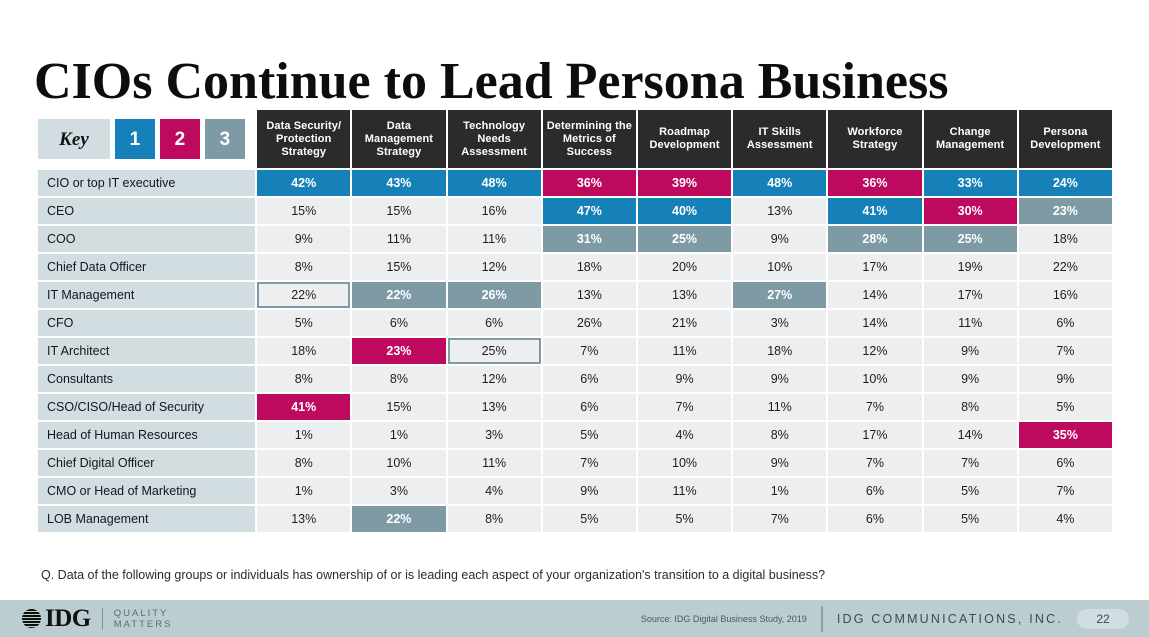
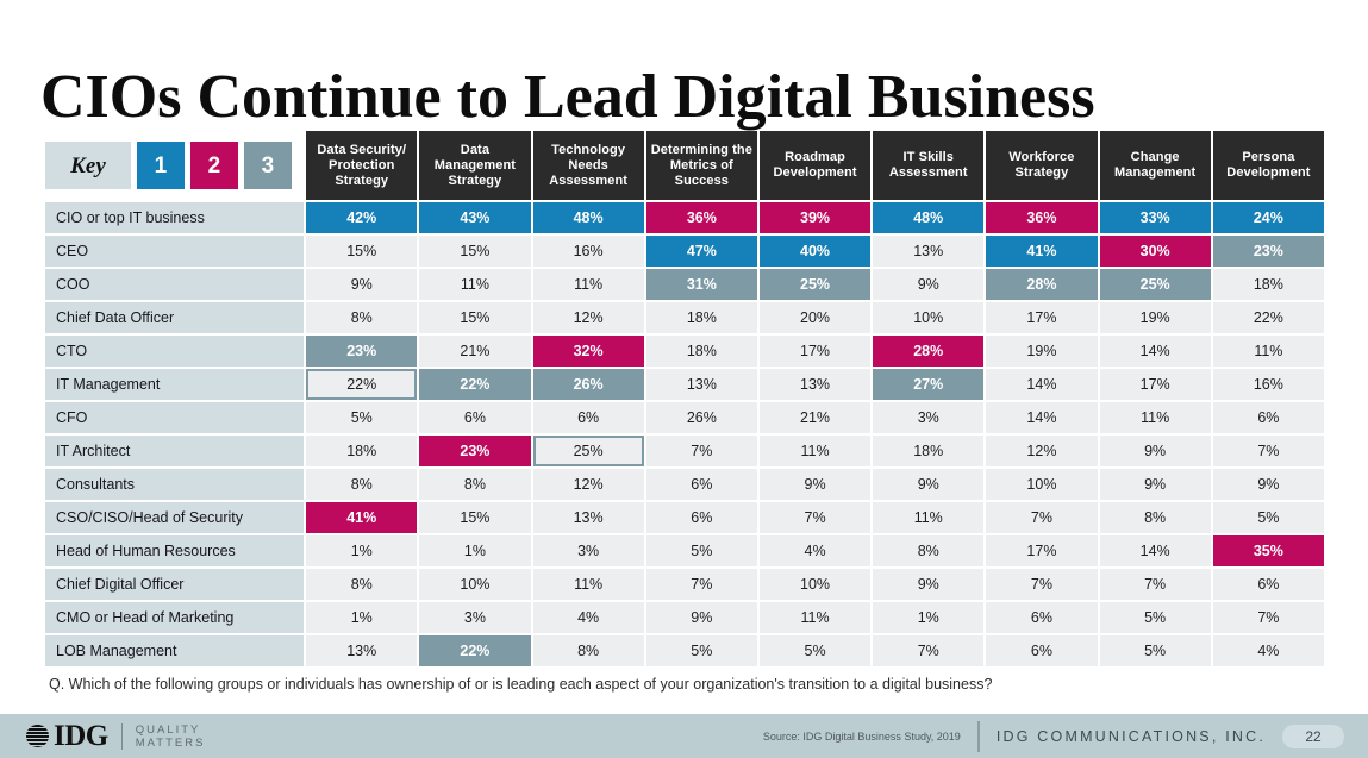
- CIOs Continue to Lead Persona Business
+ CIOs Continue to Lead Digital Business
  Key 1 2 3	Data Security/ Protection Strategy	Data Management Strategy	Technology Needs Assessment	Determining the Metrics of Success	Roadmap Development	IT Skills Assessment	Workforce Strategy	Change Management	Persona Development
- CIO or top IT executive	42%	43%	48%	36%	39%	48%	36%	33%	24%
+ CIO or top IT business	42%	43%	48%	36%	39%	48%	36%	33%	24%
  CEO	15%	15%	16%	47%	40%	13%	41%	30%	23%
  COO	9%	11%	11%	31%	25%	9%	28%	25%	18%
  Chief Data Officer	8%	15%	12%	18%	20%	10%	17%	19%	22%
+ CTO	23%	21%	32%	18%	17%	28%	19%	14%	11%
  IT Management	22%	22%	26%	13%	13%	27%	14%	17%	16%
  CFO	5%	6%	6%	26%	21%	3%	14%	11%	6%
  IT Architect	18%	23%	25%	7%	11%	18%	12%	9%	7%
  Consultants	8%	8%	12%	6%	9%	9%	10%	9%	9%
  CSO/CISO/Head of Security	41%	15%	13%	6%	7%	11%	7%	8%	5%
  Head of Human Resources	1%	1%	3%	5%	4%	8%	17%	14%	35%
  Chief Digital Officer	8%	10%	11%	7%	10%	9%	7%	7%	6%
  CMO or Head of Marketing	1%	3%	4%	9%	11%	1%	6%	5%	7%
  LOB Management	13%	22%	8%	5%	5%	7%	6%	5%	4%
- Q. Data of the following groups or individuals has ownership of or is leading each aspect of your organization's transition to a digital business?
+ Q. Which of the following groups or individuals has ownership of or is leading each aspect of your organization's transition to a digital business?
  IDG
  QUALITY
  MATTERS
  Source: IDG Digital Business Study, 2019
  IDG COMMUNICATIONS, INC.
  22
